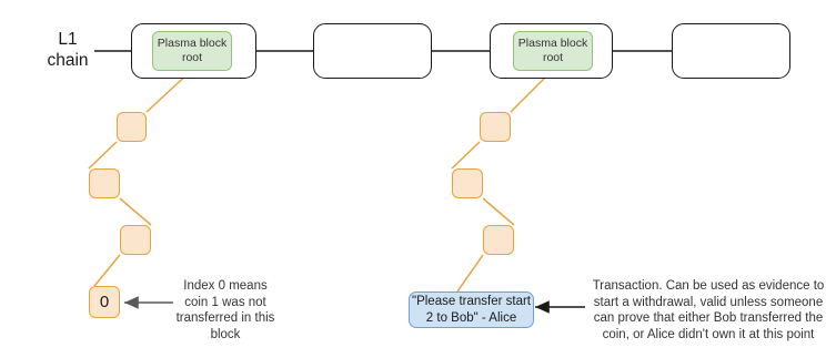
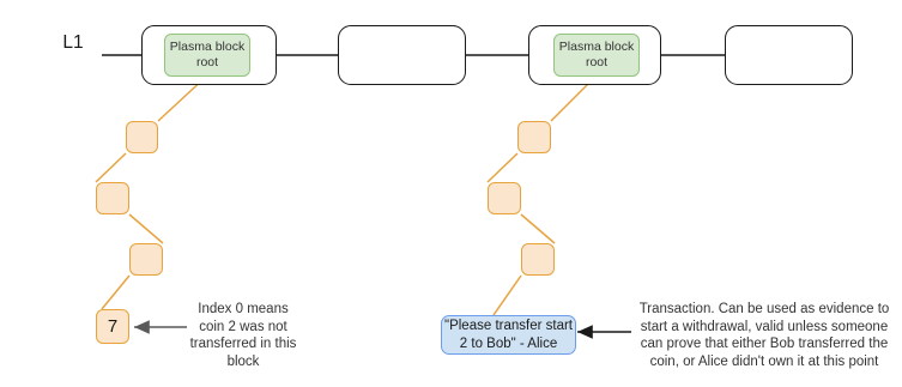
  L1
- chain
  Plasma block root
  Plasma block root
- 0
+ 7
- Index 0 means coin 1 was not transferred in this block
+ Index 0 means coin 2 was not transferred in this block
  "Please transfer start 2 to Bob" - Alice
  Transaction. Can be used as evidence to start a withdrawal, valid unless someone can prove that either Bob transferred the coin, or Alice didn't own it at this point
